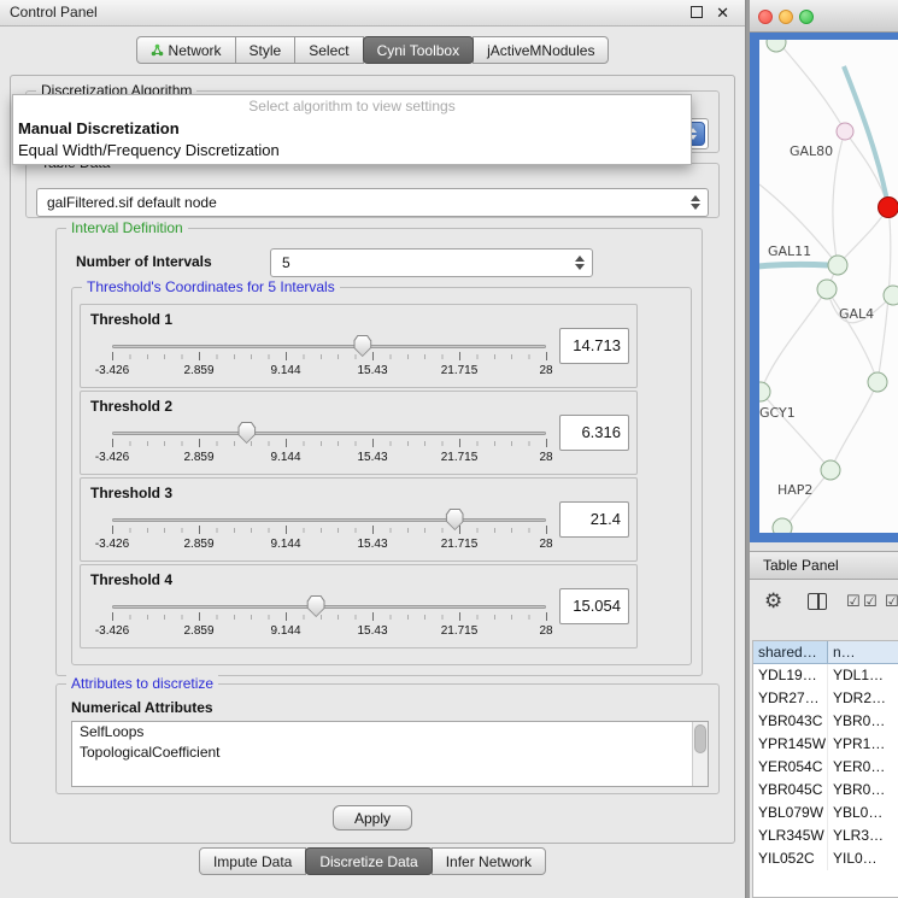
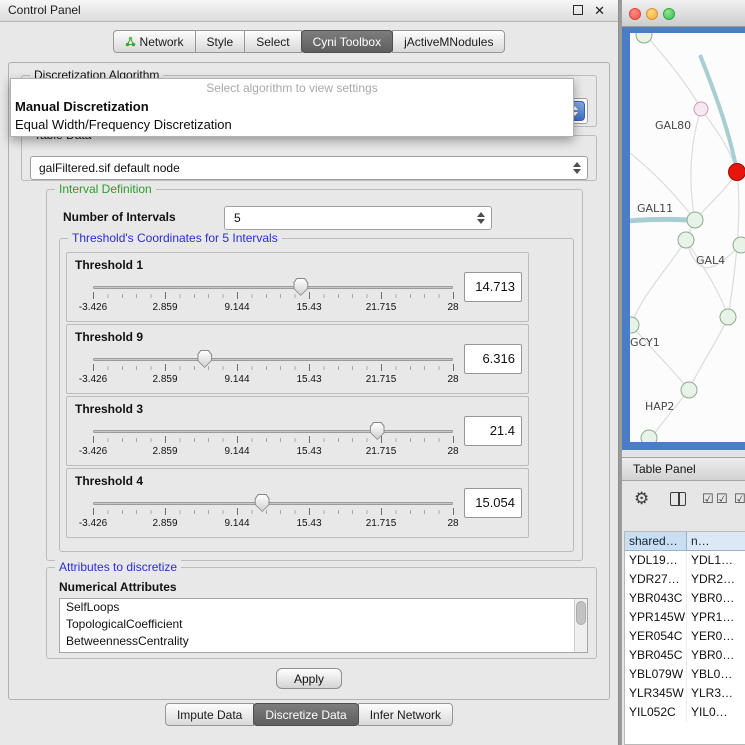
  Control Panel
  ✕
  Network
  Style
  Select
  Cyni Toolbox
  jActiveMNodules
  Discretization Algorithm
  galFiltered.sif default node
  Interval Definition
  Number of Intervals
  5
  Threshold's Coordinates for 5 Intervals
  Threshold 1
  -3.426
  2.859
  9.144
  15.43
  21.715
  28
  14.713
- Threshold 2
+ Threshold 9
  -3.426
  2.859
  9.144
  15.43
  21.715
  28
  6.316
  Threshold 3
  -3.426
  2.859
  9.144
  15.43
  21.715
  28
  21.4
  Threshold 4
  -3.426
  2.859
  9.144
  15.43
  21.715
  28
  15.054
  Attributes to discretize
  Numerical Attributes
  SelfLoops
  TopologicalCoefficient
+ BetweennessCentrality
  Apply
  Impute Data
  Discretize Data
  Infer Network
  Select algorithm to view settings
  Manual Discretization
  Equal Width/Frequency Discretization
  GAL80
  GAL11
  GAL4
  GCY1
  HAP2
  Table Panel
  ⚙
  ☑
  ☑
  ☑
  shared…
  n…
  YDL19…
  YDL1…
  YDR27…
  YDR2…
  YBR043C
  YBR0…
  YPR145W
  YPR1…
  YER054C
  YER0…
  YBR045C
  YBR0…
  YBL079W
  YBL0…
  YLR345W
  YLR3…
  YIL052C
  YIL0…
